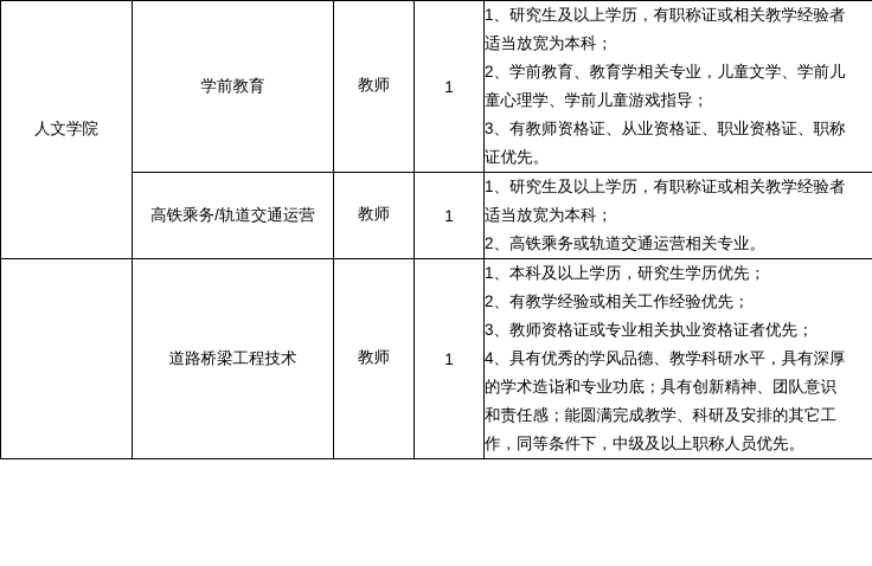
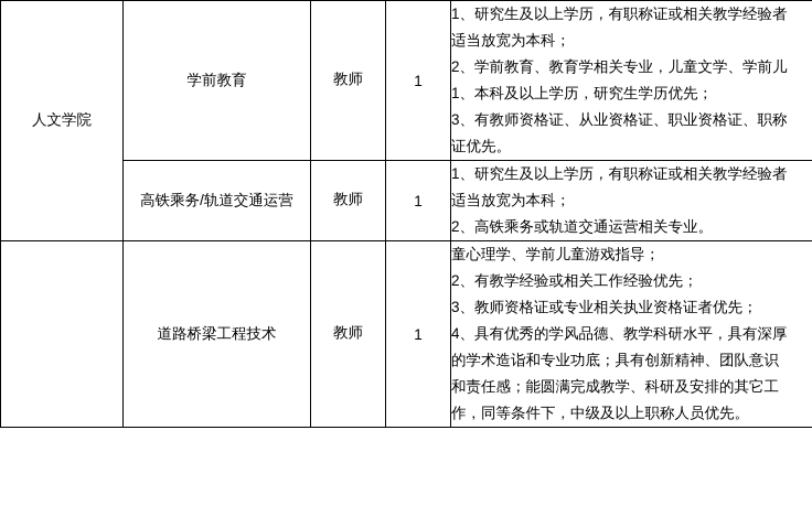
- 人文学院	学前教育	教师	1	1、研究生及以上学历，有职称证或相关教学经验者 适当放宽为本科； 2、学前教育、教育学相关专业，儿童文学、学前儿 童心理学、学前儿童游戏指导； 3、有教师资格证、从业资格证、职业资格证、职称 证优先。
+ 人文学院	学前教育	教师	1	1、研究生及以上学历，有职称证或相关教学经验者 适当放宽为本科； 2、学前教育、教育学相关专业，儿童文学、学前儿 1、本科及以上学历，研究生学历优先； 3、有教师资格证、从业资格证、职业资格证、职称 证优先。
  高铁乘务/轨道交通运营	教师	1	1、研究生及以上学历，有职称证或相关教学经验者 适当放宽为本科； 2、高铁乘务或轨道交通运营相关专业。
- 	道路桥梁工程技术	教师	1	1、本科及以上学历，研究生学历优先； 2、有教学经验或相关工作经验优先； 3、教师资格证或专业相关执业资格证者优先； 4、具有优秀的学风品德、教学科研水平，具有深厚 的学术造诣和专业功底；具有创新精神、团队意识 和责任感；能圆满完成教学、科研及安排的其它工 作，同等条件下，中级及以上职称人员优先。
+ 	道路桥梁工程技术	教师	1	童心理学、学前儿童游戏指导； 2、有教学经验或相关工作经验优先； 3、教师资格证或专业相关执业资格证者优先； 4、具有优秀的学风品德、教学科研水平，具有深厚 的学术造诣和专业功底；具有创新精神、团队意识 和责任感；能圆满完成教学、科研及安排的其它工 作，同等条件下，中级及以上职称人员优先。
